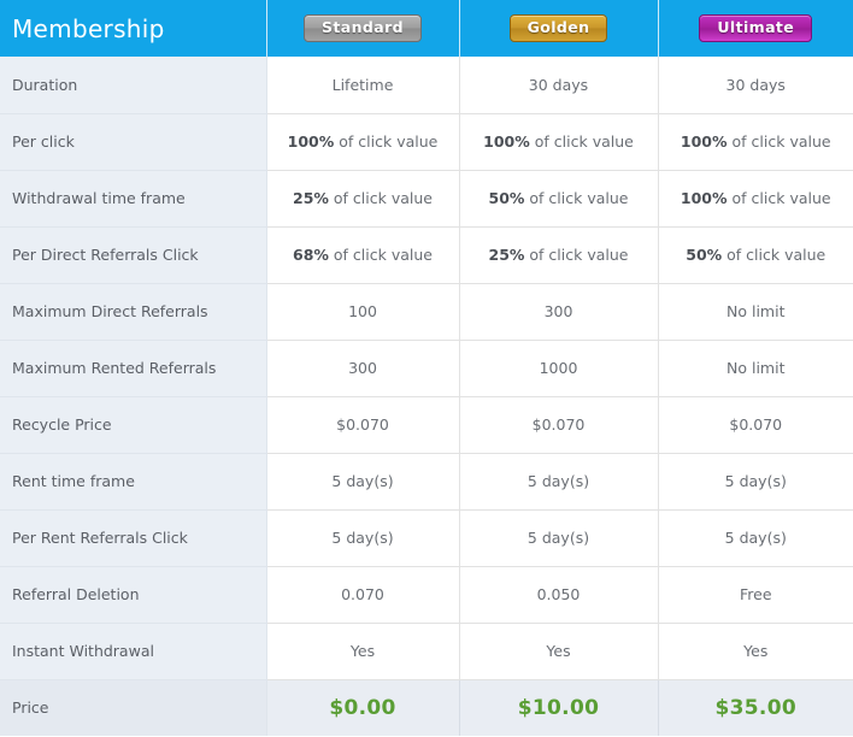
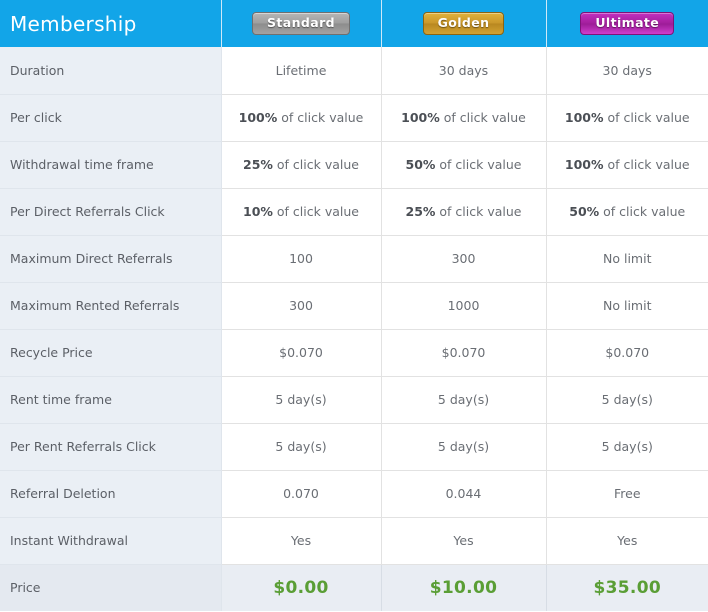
  Membership	Standard	Golden	Ultimate
  Duration	Lifetime	30 days	30 days
  Per click	100% of click value	100% of click value	100% of click value
  Withdrawal time frame	25% of click value	50% of click value	100% of click value
- Per Direct Referrals Click	68% of click value	25% of click value	50% of click value
+ Per Direct Referrals Click	10% of click value	25% of click value	50% of click value
  Maximum Direct Referrals	100	300	No limit
  Maximum Rented Referrals	300	1000	No limit
  Recycle Price	$0.070	$0.070	$0.070
  Rent time frame	5 day(s)	5 day(s)	5 day(s)
  Per Rent Referrals Click	5 day(s)	5 day(s)	5 day(s)
- Referral Deletion	0.070	0.050	Free
+ Referral Deletion	0.070	0.044	Free
  Instant Withdrawal	Yes	Yes	Yes
  Price	$0.00	$10.00	$35.00
